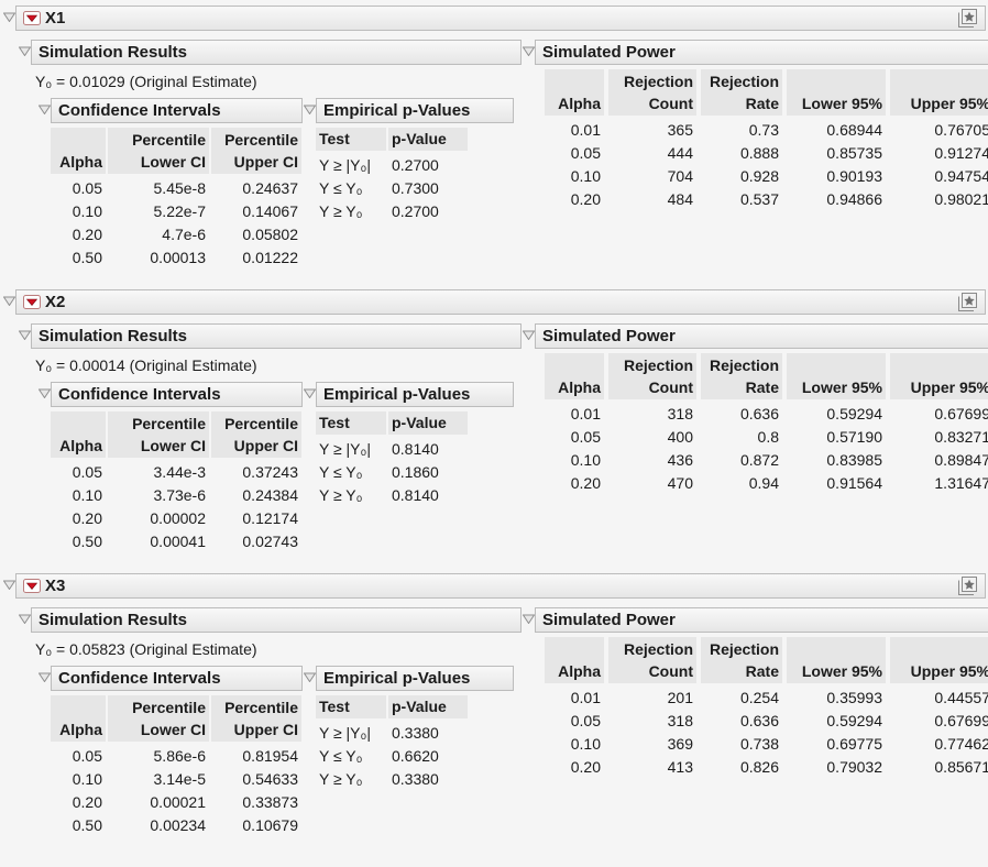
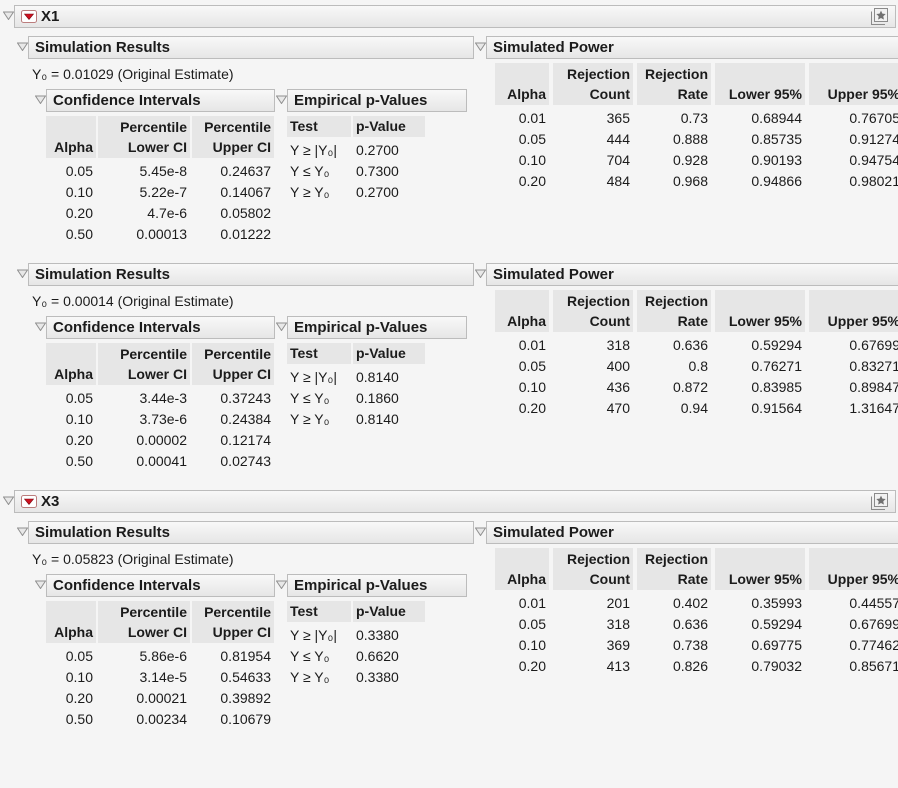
  X1
  Simulation Results
  Y₀ = 0.01029 (Original Estimate)
  Confidence Intervals
  Alpha
  Percentile
  Lower CI
  Percentile
  Upper CI
  0.05
  5.45e-8
  0.24637
  0.10
  5.22e-7
  0.14067
  0.20
  4.7e-6
  0.05802
  0.50
  0.00013
  0.01222
  Empirical p-Values
  Test
  p-Value
  Y ≥ |Y₀|
  0.2700
  Y ≤ Y₀
  0.7300
  Y ≥ Y₀
  0.2700
  Simulated Power
  Alpha
  Rejection
  Count
  Rejection
  Rate
  Lower 95%
  Upper 95%
  0.01
  365
  0.73
  0.68944
  0.76705
  0.05
  444
  0.888
  0.85735
  0.91274
  0.10
  704
  0.928
  0.90193
  0.94754
  0.20
  484
- 0.537
+ 0.968
  0.94866
  0.98021
- X2
  Simulation Results
  Y₀ = 0.00014 (Original Estimate)
  Confidence Intervals
  Alpha
  Percentile
  Lower CI
  Percentile
  Upper CI
  0.05
  3.44e-3
  0.37243
  0.10
  3.73e-6
  0.24384
  0.20
  0.00002
  0.12174
  0.50
  0.00041
  0.02743
  Empirical p-Values
  Test
  p-Value
  Y ≥ |Y₀|
  0.8140
  Y ≤ Y₀
  0.1860
  Y ≥ Y₀
  0.8140
  Simulated Power
  Alpha
  Rejection
  Count
  Rejection
  Rate
  Lower 95%
  Upper 95%
  0.01
  318
  0.636
  0.59294
  0.67699
  0.05
  400
  0.8
- 0.57190
+ 0.76271
  0.83271
  0.10
  436
  0.872
  0.83985
  0.89847
  0.20
  470
  0.94
  0.91564
  1.31647
  X3
  Simulation Results
  Y₀ = 0.05823 (Original Estimate)
  Confidence Intervals
  Alpha
  Percentile
  Lower CI
  Percentile
  Upper CI
  0.05
  5.86e-6
  0.81954
  0.10
  3.14e-5
  0.54633
  0.20
  0.00021
- 0.33873
+ 0.39892
  0.50
  0.00234
  0.10679
  Empirical p-Values
  Test
  p-Value
  Y ≥ |Y₀|
  0.3380
  Y ≤ Y₀
  0.6620
  Y ≥ Y₀
  0.3380
  Simulated Power
  Alpha
  Rejection
  Count
  Rejection
  Rate
  Lower 95%
  Upper 95%
  0.01
  201
- 0.254
+ 0.402
  0.35993
  0.44557
  0.05
  318
  0.636
  0.59294
  0.67699
  0.10
  369
  0.738
  0.69775
  0.77462
  0.20
  413
  0.826
  0.79032
  0.85671
